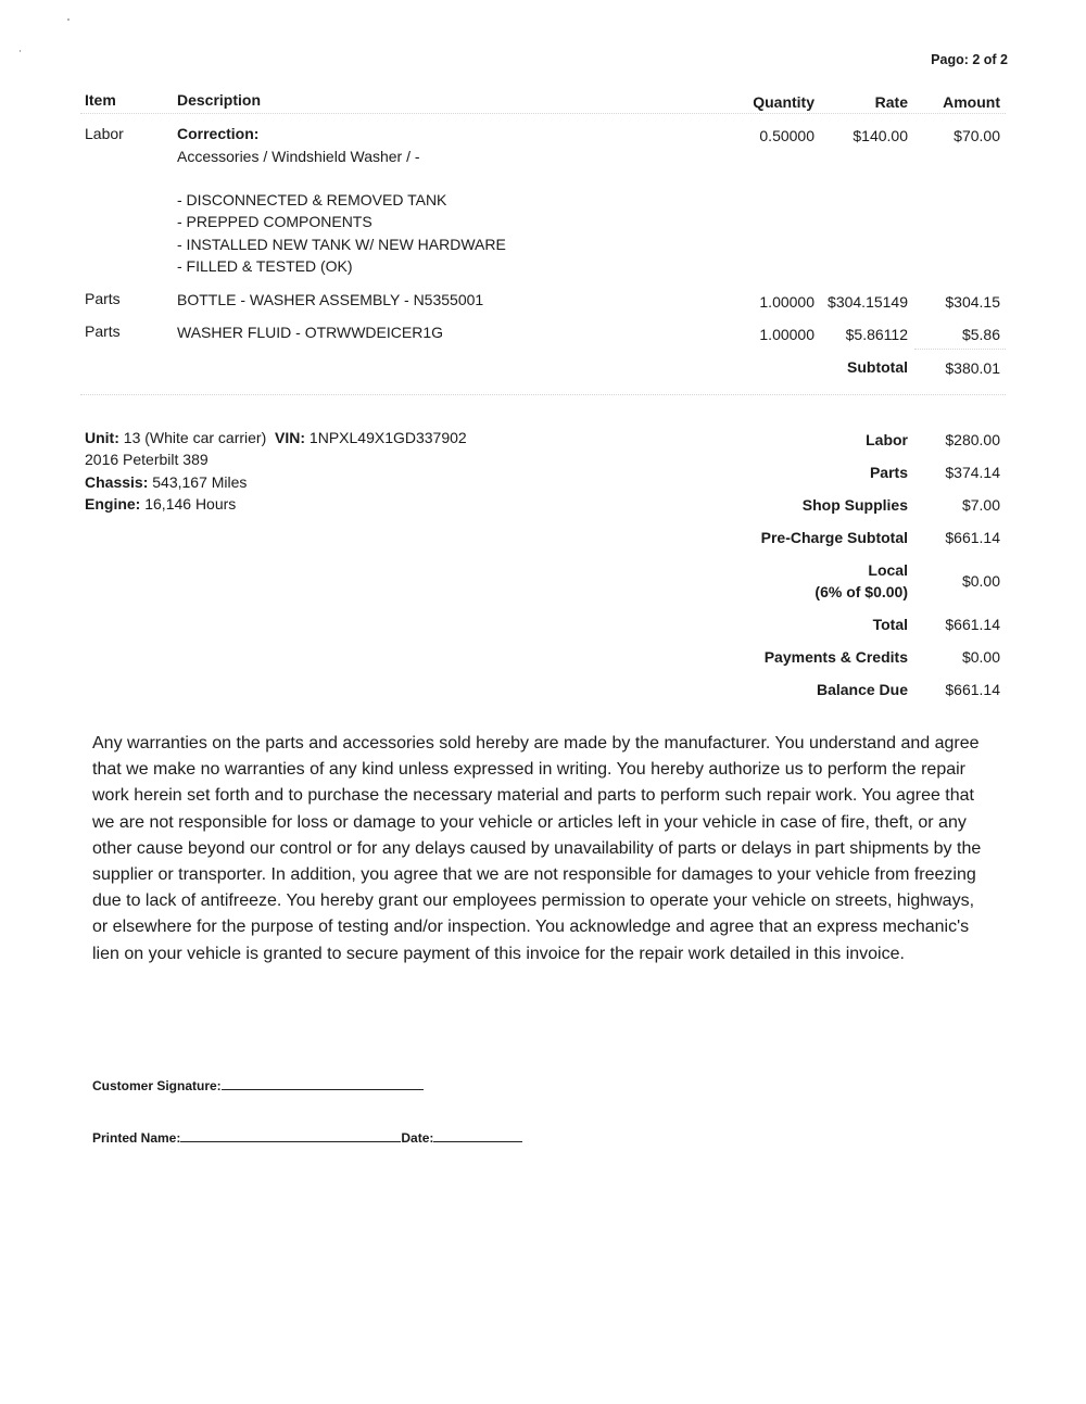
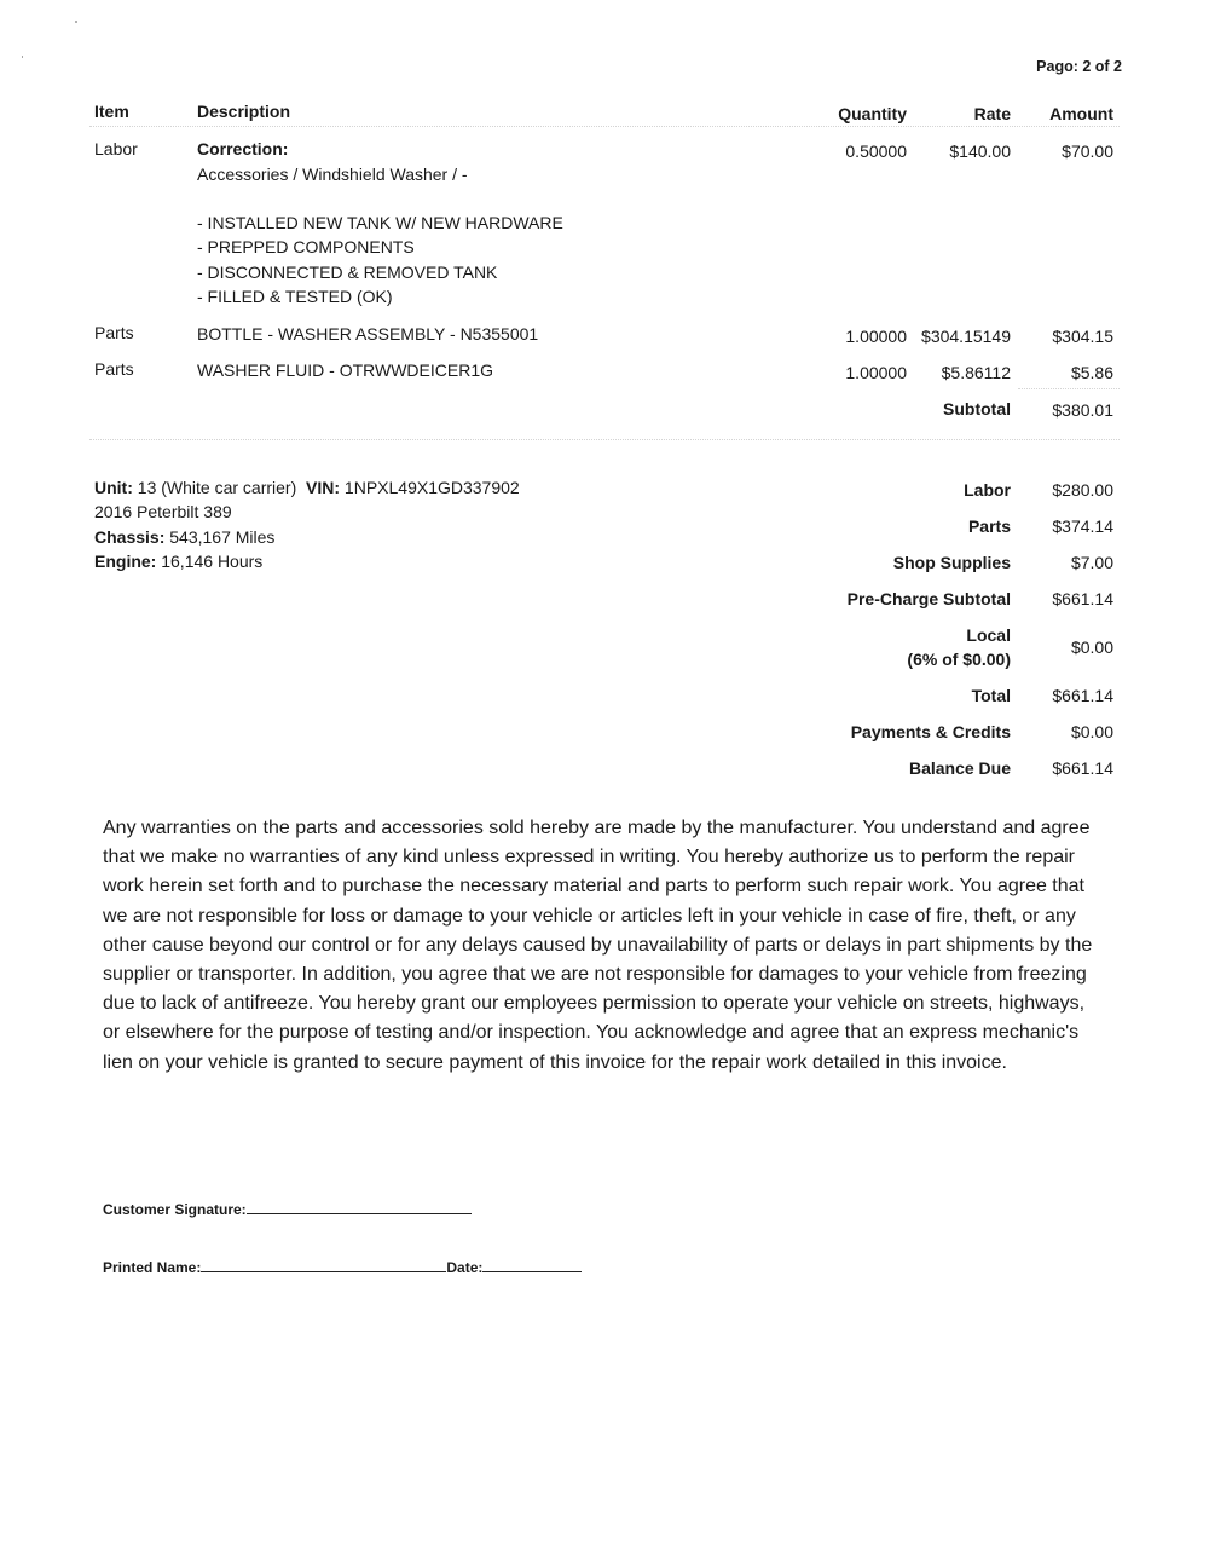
  Pago: 2 of 2
  Item
  Description
  Quantity
  Rate
  Amount
  Labor
  Correction:
  Accessories / Windshield Washer / -
  0.50000
  $140.00
  $70.00
- - DISCONNECTED & REMOVED TANK
+ - INSTALLED NEW TANK W/ NEW HARDWARE
  - PREPPED COMPONENTS
- - INSTALLED NEW TANK W/ NEW HARDWARE
+ - DISCONNECTED & REMOVED TANK
  - FILLED & TESTED (OK)
  Parts
  BOTTLE - WASHER ASSEMBLY - N5355001
  1.00000
  $304.15149
  $304.15
  Parts
  WASHER FLUID - OTRWWDEICER1G
  1.00000
  $5.86112
  $5.86
  Subtotal
  $380.01
  Unit: 13 (White car carrier) VIN: 1NPXL49X1GD337902
  2016 Peterbilt 389
  Chassis: 543,167 Miles
  Engine: 16,146 Hours
  Labor
  $280.00
  Parts
  $374.14
  Shop Supplies
  $7.00
  Pre-Charge Subtotal
  $661.14
  Local
  (6% of $0.00)
  $0.00
  Total
  $661.14
  Payments & Credits
  $0.00
  Balance Due
  $661.14
  Any warranties on the parts and accessories sold hereby are made by the manufacturer. You understand and agree that we make no warranties of any kind unless expressed in writing. You hereby authorize us to perform the repair work herein set forth and to purchase the necessary material and parts to perform such repair work. You agree that we are not responsible for loss or damage to your vehicle or articles left in your vehicle in case of fire, theft, or any other cause beyond our control or for any delays caused by unavailability of parts or delays in part shipments by the supplier or transporter. In addition, you agree that we are not responsible for damages to your vehicle from freezing due to lack of antifreeze. You hereby grant our employees permission to operate your vehicle on streets, highways, or elsewhere for the purpose of testing and/or inspection. You acknowledge and agree that an express mechanic's lien on your vehicle is granted to secure payment of this invoice for the repair work detailed in this invoice.
  Customer Signature:
  Printed Name: Date:
